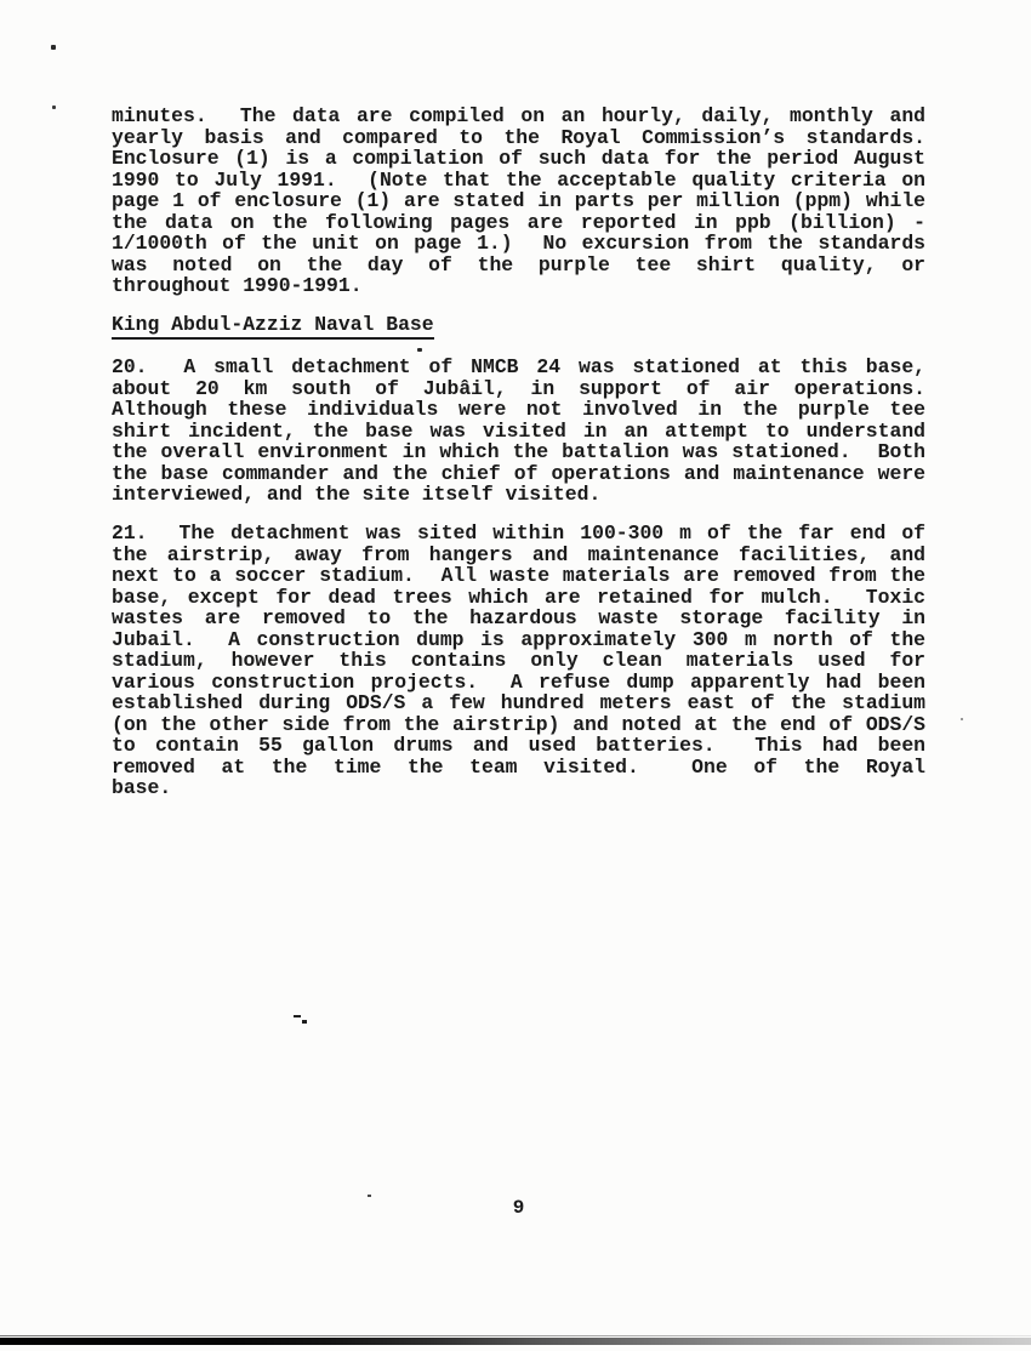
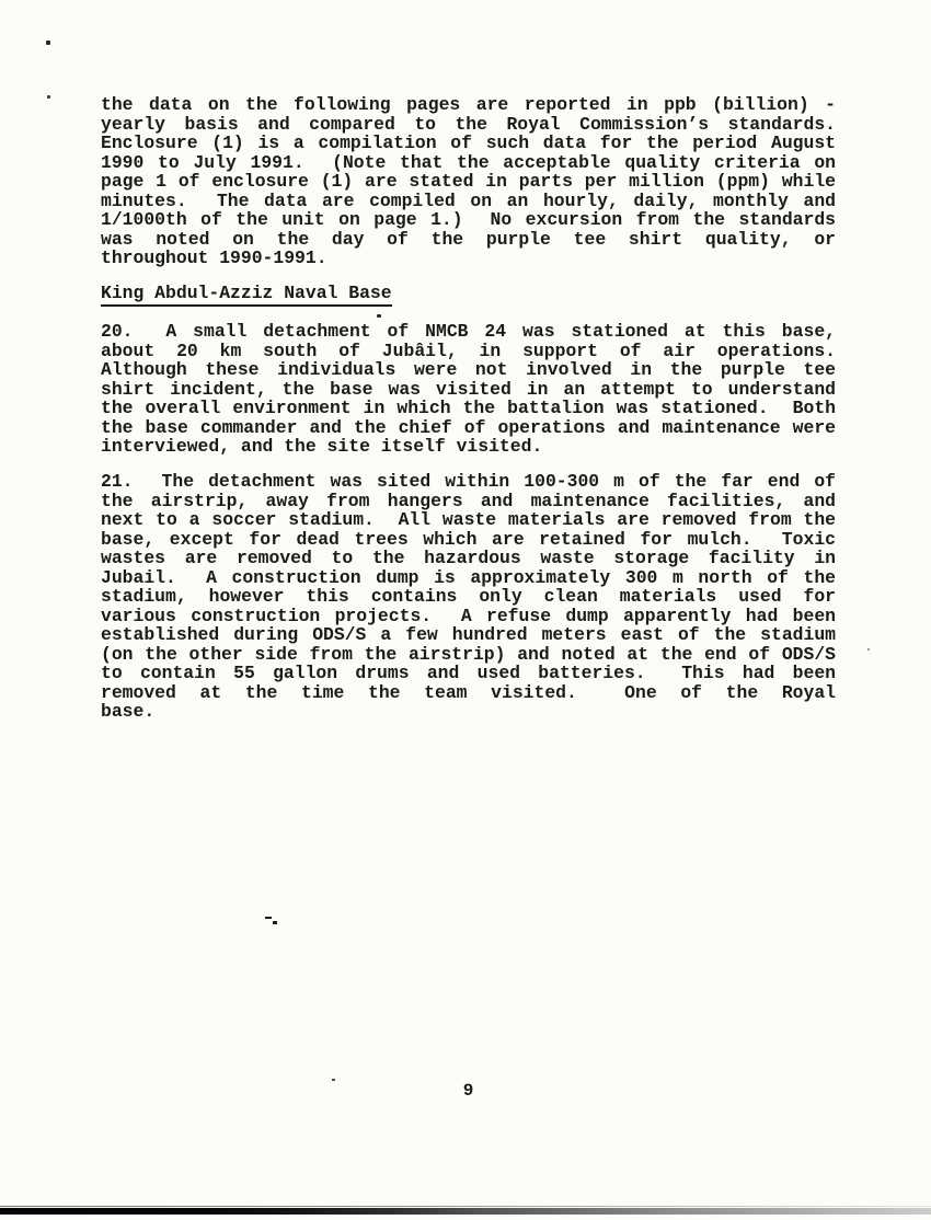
- minutes. The data are compiled on an hourly, daily, monthly and
+ the data on the following pages are reported in ppb (billion) -
  yearly basis and compared to the Royal Commission’s standards.
  Enclosure (1) is a compilation of such data for the period August
  1990 to July 1991. (Note that the acceptable quality criteria on
  page 1 of enclosure (1) are stated in parts per million (ppm) while
- the data on the following pages are reported in ppb (billion) -
+ minutes. The data are compiled on an hourly, daily, monthly and
  1/1000th of the unit on page 1.) No excursion from the standards
  was noted on the day of the purple tee shirt quality, or
  throughout 1990-1991.
  King Abdul-Azziz Naval Base
  20. A small detachment of NMCB 24 was stationed at this base,
  about 20 km south of Jubâil, in support of air operations.
  Although these individuals were not involved in the purple tee
  shirt incident, the base was visited in an attempt to understand
  the overall environment in which the battalion was stationed. Both
  the base commander and the chief of operations and maintenance were
  interviewed, and the site itself visited.
  21. The detachment was sited within 100-300 m of the far end of
  the airstrip, away from hangers and maintenance facilities, and
  next to a soccer stadium. All waste materials are removed from the
  base, except for dead trees which are retained for mulch. Toxic
  wastes are removed to the hazardous waste storage facility in
  Jubail. A construction dump is approximately 300 m north of the
  stadium, however this contains only clean materials used for
  various construction projects. A refuse dump apparently had been
  established during ODS/S a few hundred meters east of the stadium
  (on the other side from the airstrip) and noted at the end of ODS/S
  to contain 55 gallon drums and used batteries. This had been
  removed at the time the team visited. One of the Royal
  base.
  9
